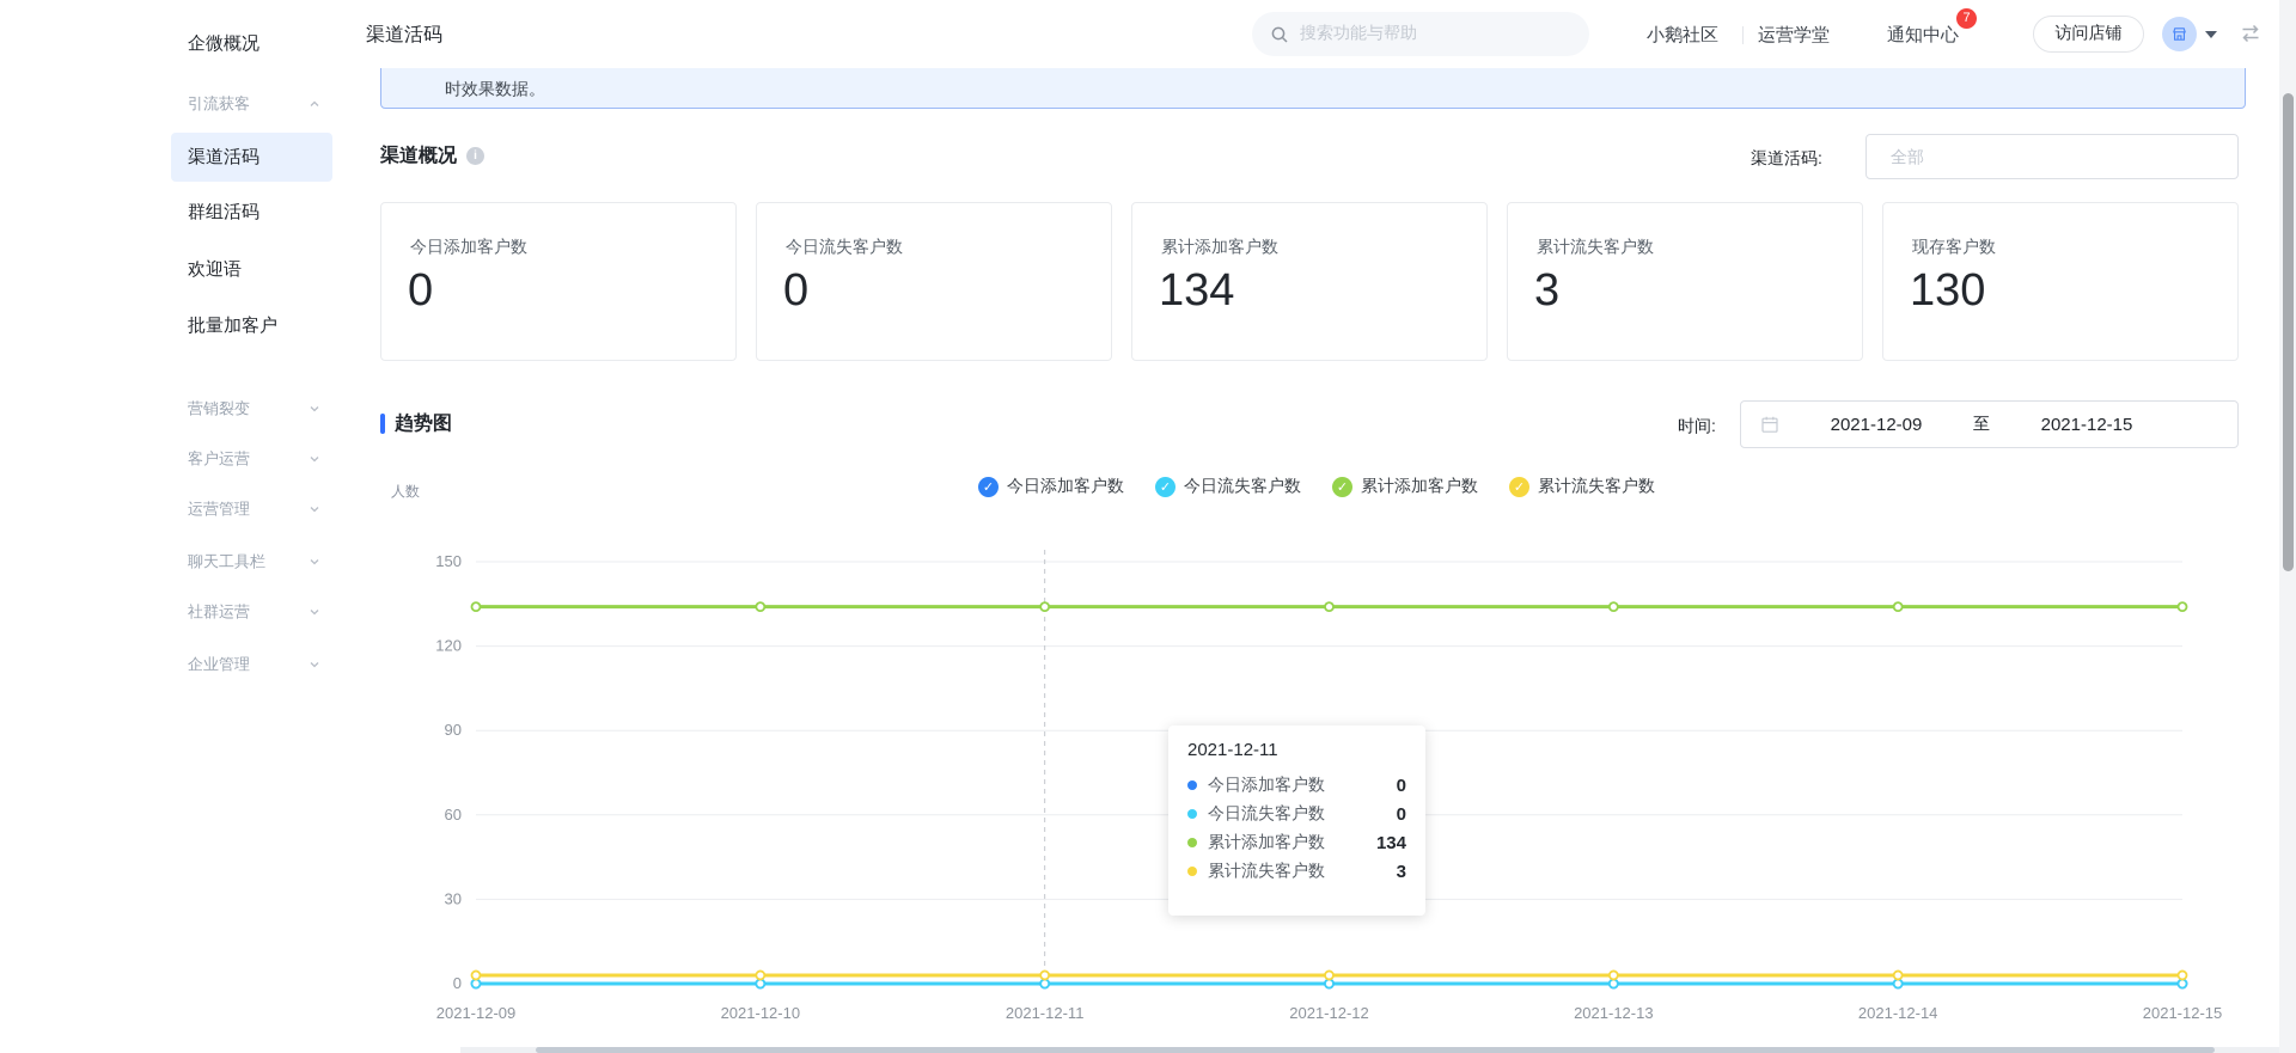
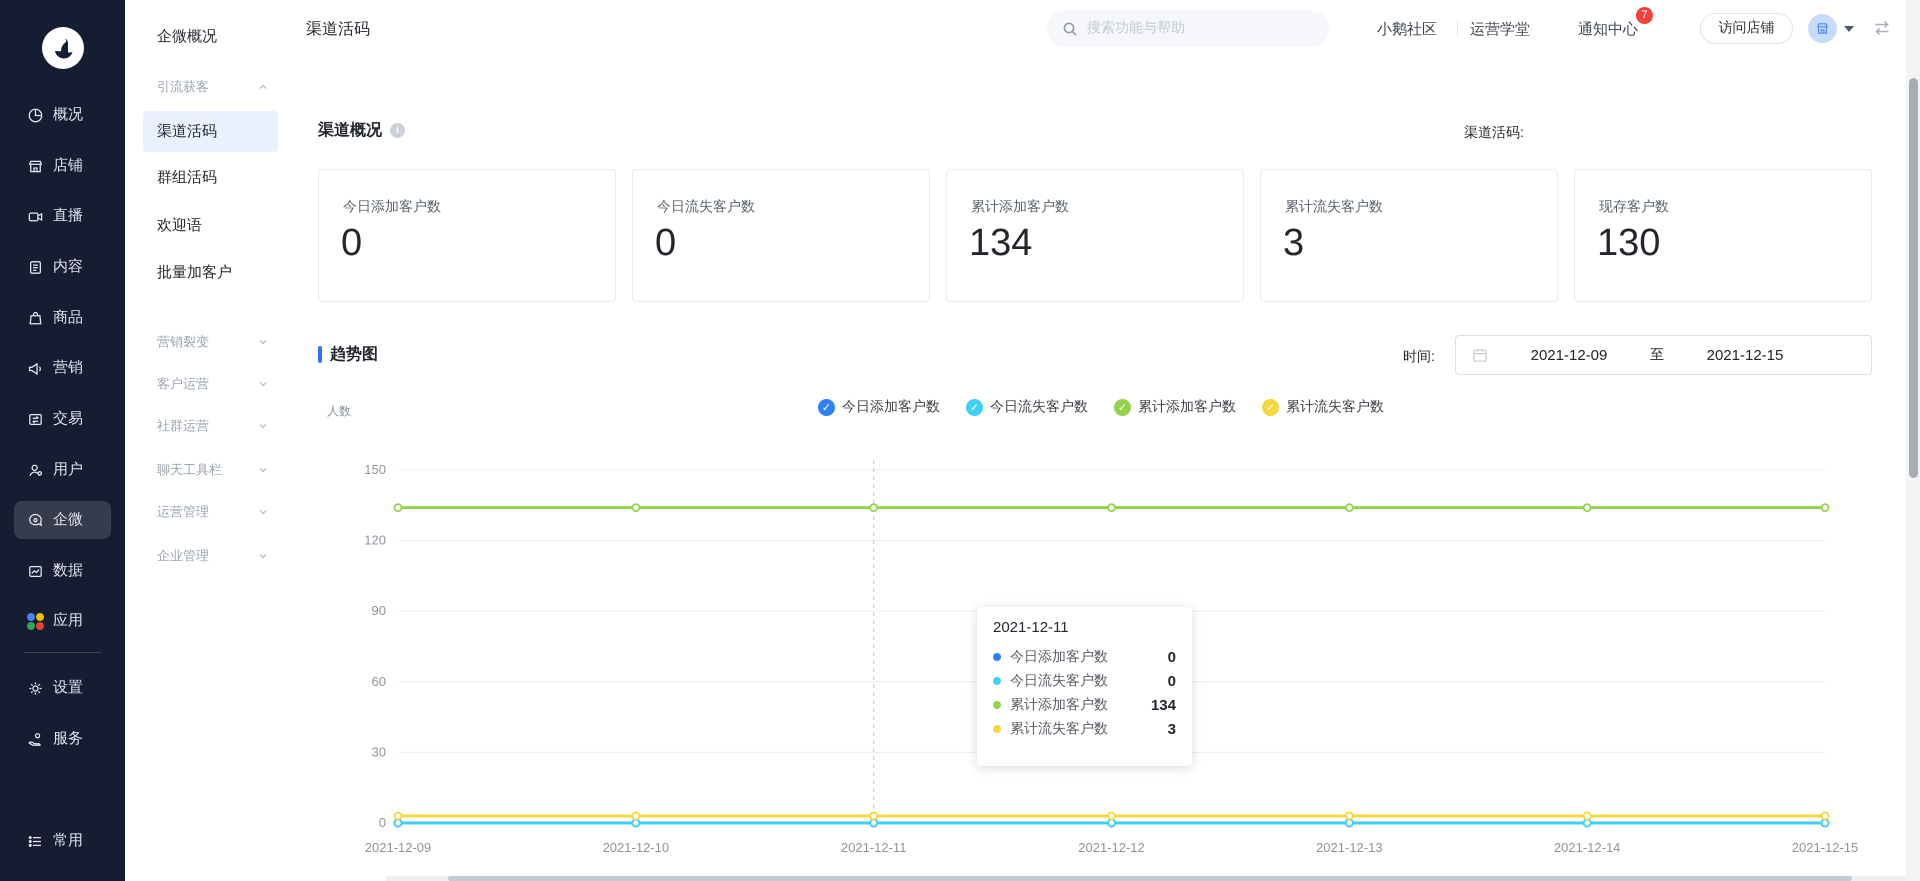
+ 概况
+ 店铺
+ 直播
+ 内容
+ 商品
+ 营销
+ 交易
+ 用户
+ 企微
+ 数据
+ 应用
+ 设置
+ 服务
+ 常用
  企微概况
  引流获客
  渠道活码
  群组活码
  欢迎语
  批量加客户
  营销裂变
  客户运营
- 运营管理
+ 社群运营
  聊天工具栏
- 社群运营
+ 运营管理
  企业管理
  渠道活码
  搜索功能与帮助
  小鹅社区
  运营学堂
  通知中心
  7
  访问店铺
- 时效果数据。
  渠道概况
  i
  渠道活码:
- 全部
  今日添加客户数
  0
  今日流失客户数
  0
  累计添加客户数
  134
  累计流失客户数
  3
  现存客户数
  130
  趋势图
  时间:
  2021-12-09
  至
  2021-12-15
  人数
  ✓
  今日添加客户数
  ✓
  今日流失客户数
  ✓
  累计添加客户数
  ✓
  累计流失客户数
  0
  30
  60
  90
  120
  150
  2021-12-09
  2021-12-10
  2021-12-11
  2021-12-12
  2021-12-13
  2021-12-14
  2021-12-15
  2021-12-11
  今日添加客户数
  0
  今日流失客户数
  0
  累计添加客户数
  134
  累计流失客户数
  3
